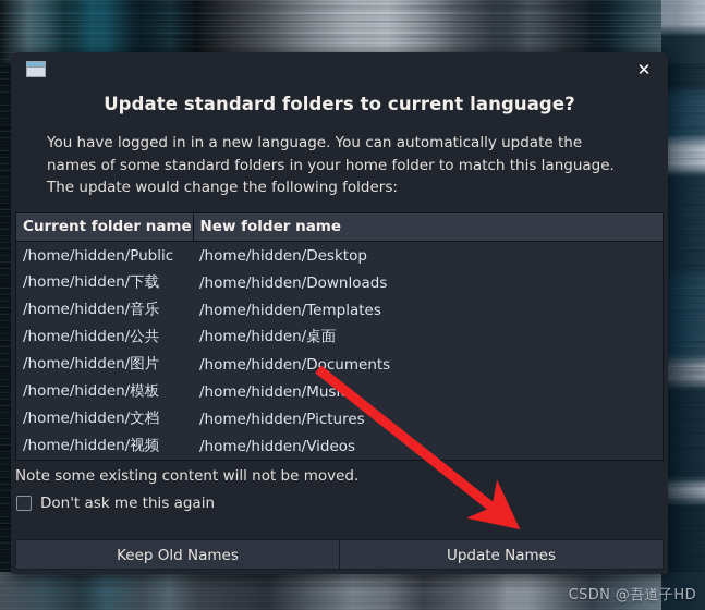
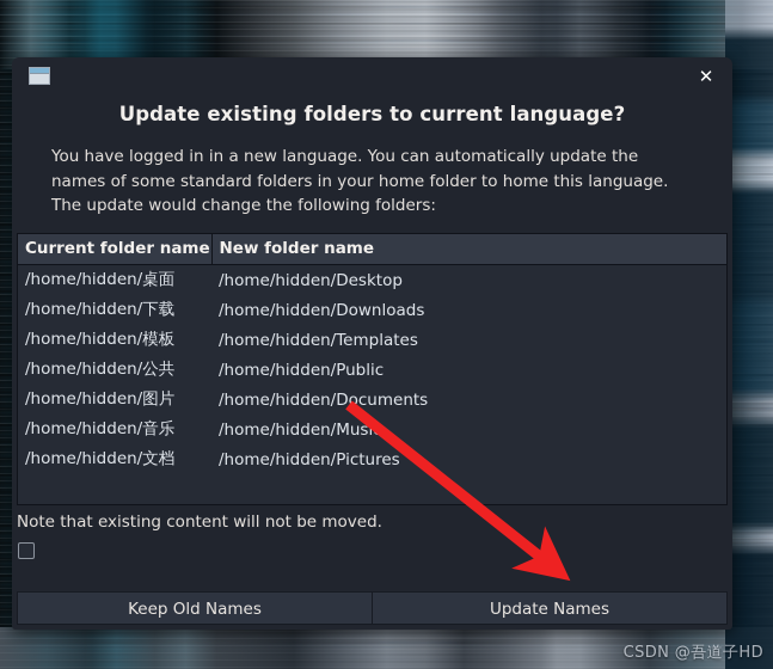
  ✕
- Update standard folders to current language?
+ Update existing folders to current language?
- You have logged in in a new language. You can automatically update the names of some standard folders in your home folder to match this language. The update would change the following folders:
+ You have logged in in a new language. You can automatically update the names of some standard folders in your home folder to home this language. The update would change the following folders:
  Current folder name	New folder name
- /home/hidden/Public	/home/hidden/Desktop
+ /home/hidden/桌面	/home/hidden/Desktop
  /home/hidden/下载	/home/hidden/Downloads
- /home/hidden/音乐	/home/hidden/Templates
+ /home/hidden/模板	/home/hidden/Templates
- /home/hidden/公共	/home/hidden/桌面
+ /home/hidden/公共	/home/hidden/Public
  /home/hidden/图片	/home/hidden/Documents
- /home/hidden/模板	/home/hidden/Musi
+ /home/hidden/音乐	/home/hidden/Musi
  /home/hidden/文档	/home/hidden/Pictures
- /home/hidden/视频	/home/hidden/Videos
- Note some existing content will not be moved.
+ Note that existing content will not be moved.
- Don't ask me this again
  Keep Old Names
  Update Names
  CSDN @吾道子HD
